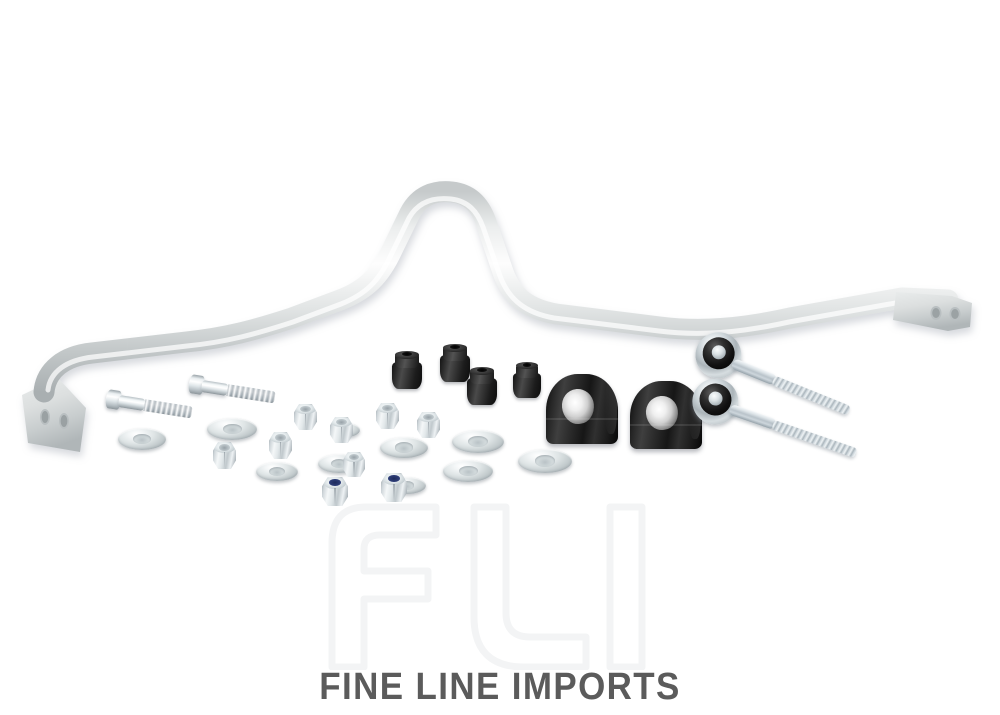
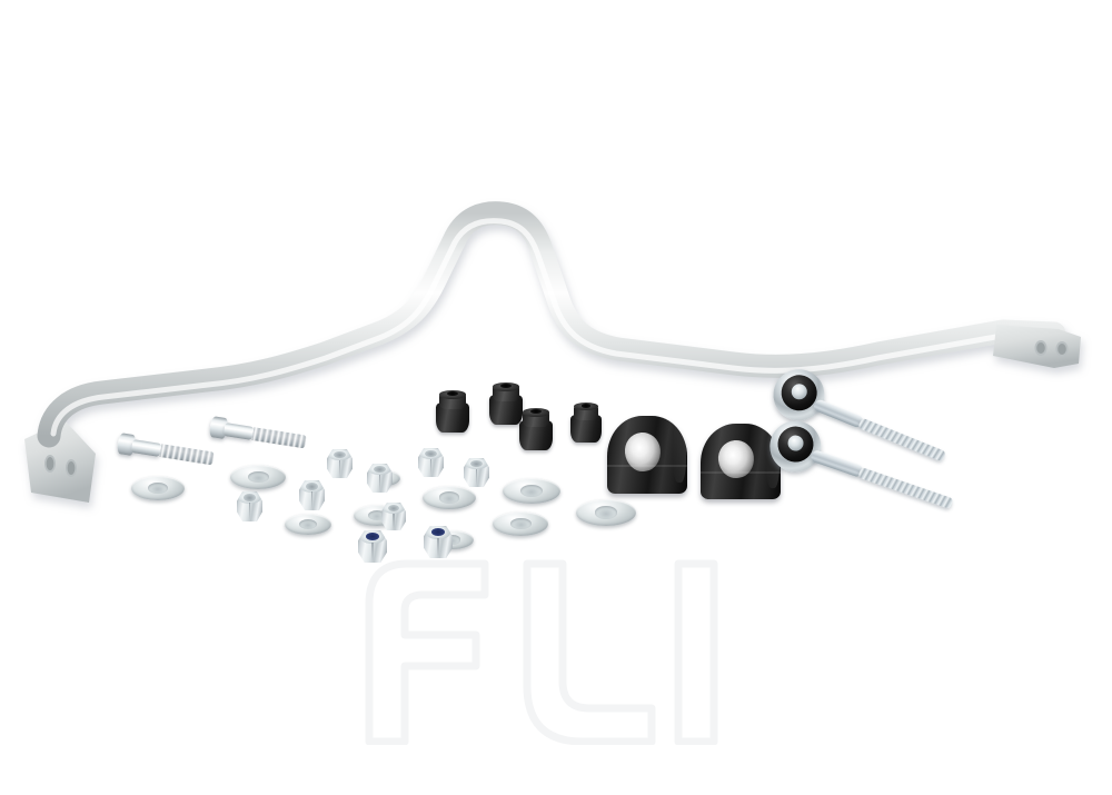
- FINE LINE IMPORTS
